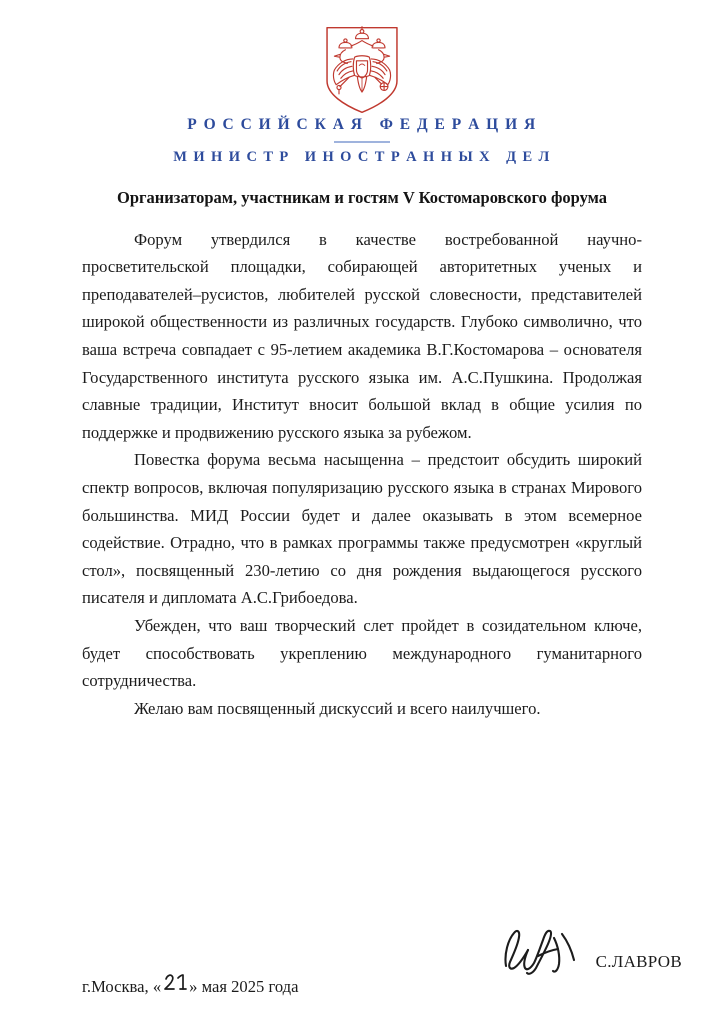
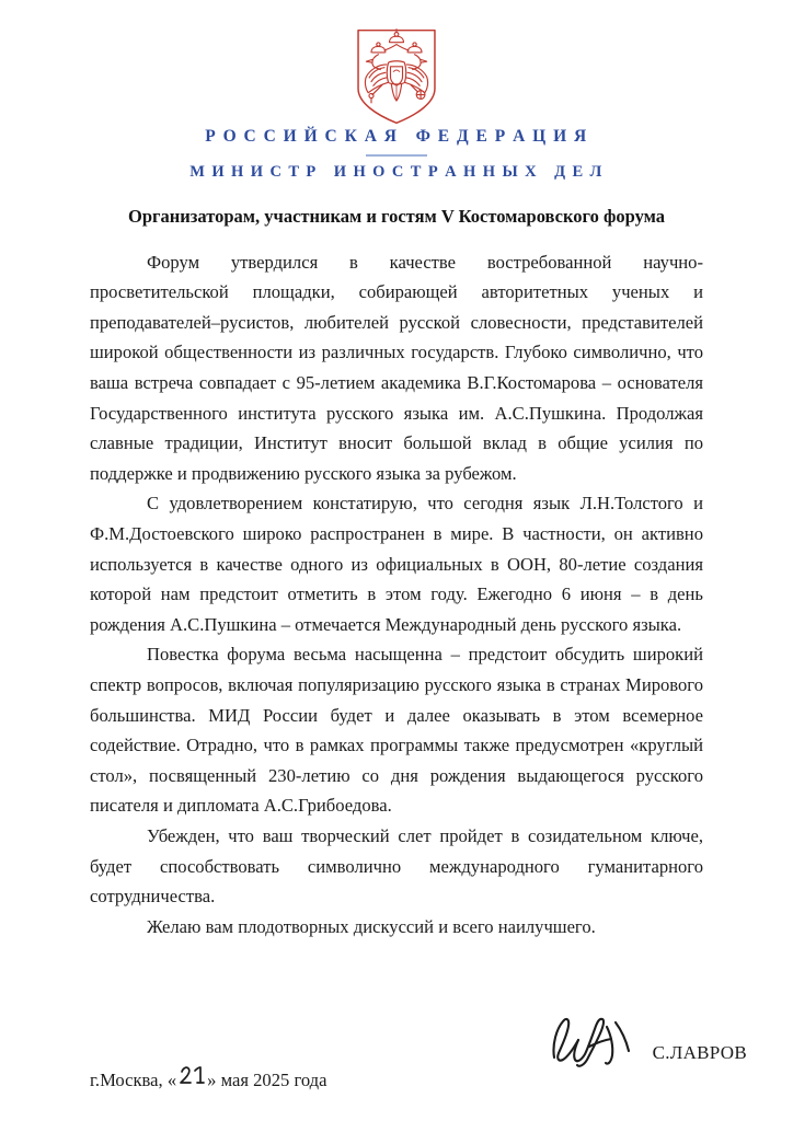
  Р О С С И Й С К А Я Ф Е Д Е Р А Ц И Я
  М И Н И С Т Р И Н О С Т Р А Н Н Ы Х Д Е Л
  Организаторам, участникам и гостям V Костомаровского форума
  Форум утвердился в качестве востребованной научно-просветительской площадки, собирающей авторитетных ученых и преподавателей–русистов, любителей русской словесности, представителей широкой общественности из различных государств. Глубоко символично, что ваша встреча совпадает с 95-летием академика В.Г.Костомарова – основателя Государственного института русского языка им. А.С.Пушкина. Продолжая славные традиции, Институт вносит большой вклад в общие усилия по поддержке и продвижению русского языка за рубежом.
+ С удовлетворением констатирую, что сегодня язык Л.Н.Толстого и Ф.М.Достоевского широко распространен в мире. В частности, он активно используется в качестве одного из официальных в ООН, 80-летие создания которой нам предстоит отметить в этом году. Ежегодно 6 июня – в день рождения А.С.Пушкина – отмечается Международный день русского языка.
  Повестка форума весьма насыщенна – предстоит обсудить широкий спектр вопросов, включая популяризацию русского языка в странах Мирового большинства. МИД России будет и далее оказывать в этом всемерное содействие. Отрадно, что в рамках программы также предусмотрен «круглый стол», посвященный 230-летию со дня рождения выдающегося русского писателя и дипломата А.С.Грибоедова.
- Убежден, что ваш творческий слет пройдет в созидательном ключе, будет способствовать укреплению международного гуманитарного сотрудничества.
+ Убежден, что ваш творческий слет пройдет в созидательном ключе, будет способствовать символично международного гуманитарного сотрудничества.
- Желаю вам посвященный дискуссий и всего наилучшего.
+ Желаю вам плодотворных дискуссий и всего наилучшего.
  С.ЛАВРОВ
  г.Москва, «
  » мая 2025 года
